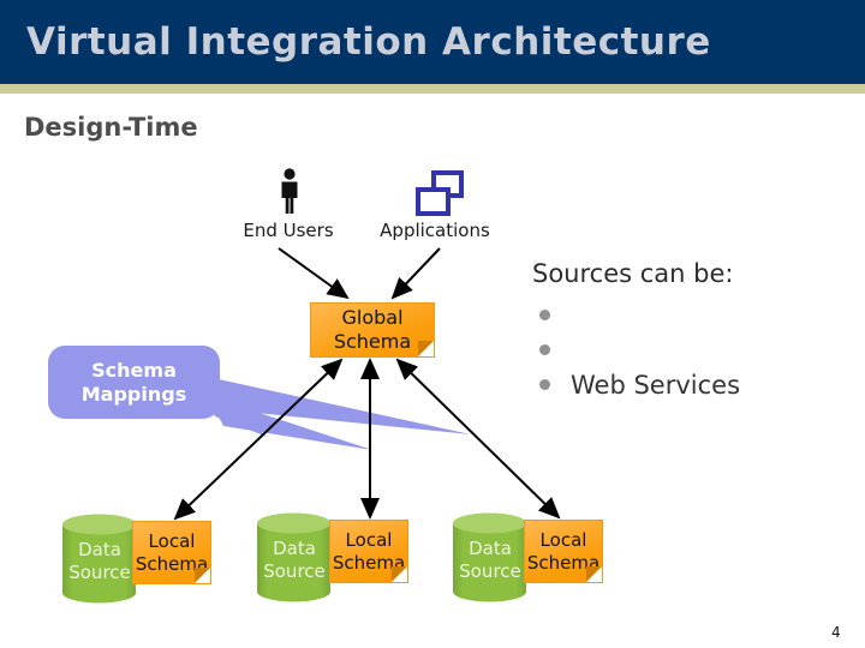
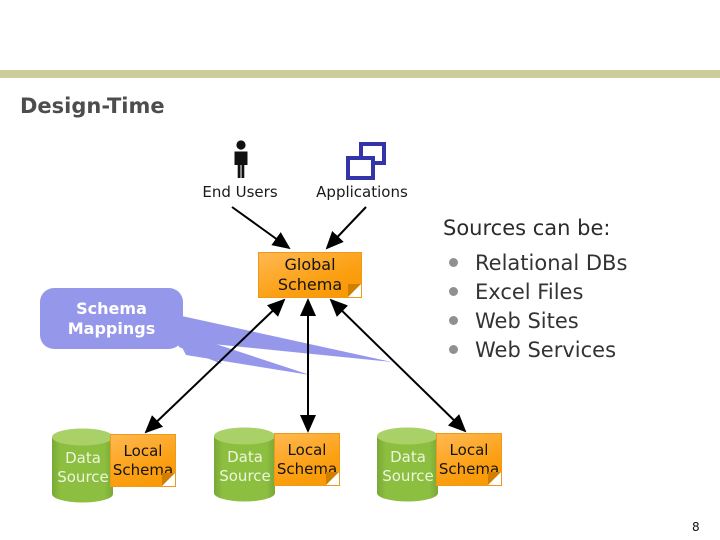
- Virtual Integration Architecture
  Design-Time
  Global Schema
  Schema Mappings
  Local Schema
  Local Schema
  Local Schema
  Data Source
  Data Source
  Data Source
  End Users
  Applications
  Sources can be:
+ Relational DBs
+ Excel Files
+ Web Sites
  Web Services
- 4
+ 8
